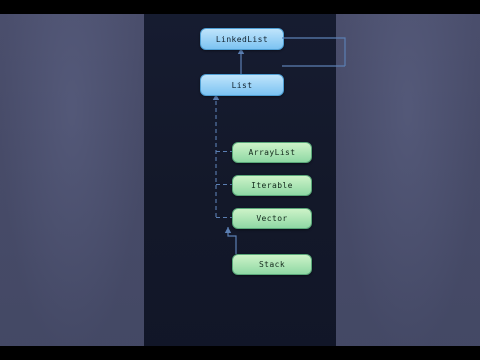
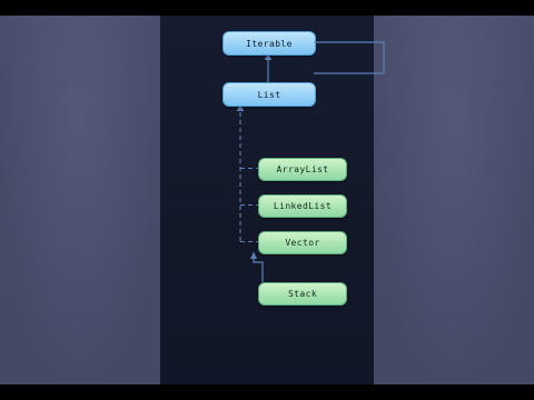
- LinkedList
+ Iterable
  List
  ArrayList
- Iterable
+ LinkedList
  Vector
  Stack
